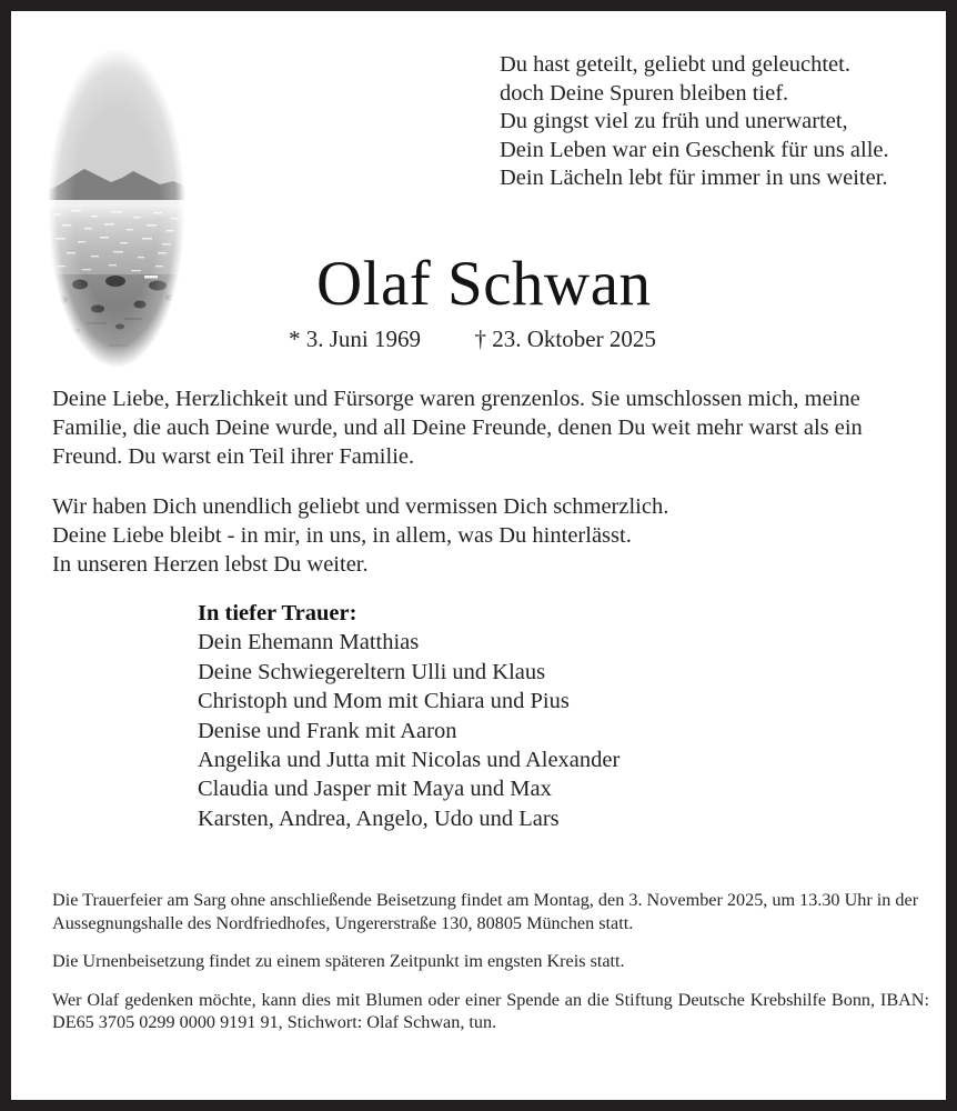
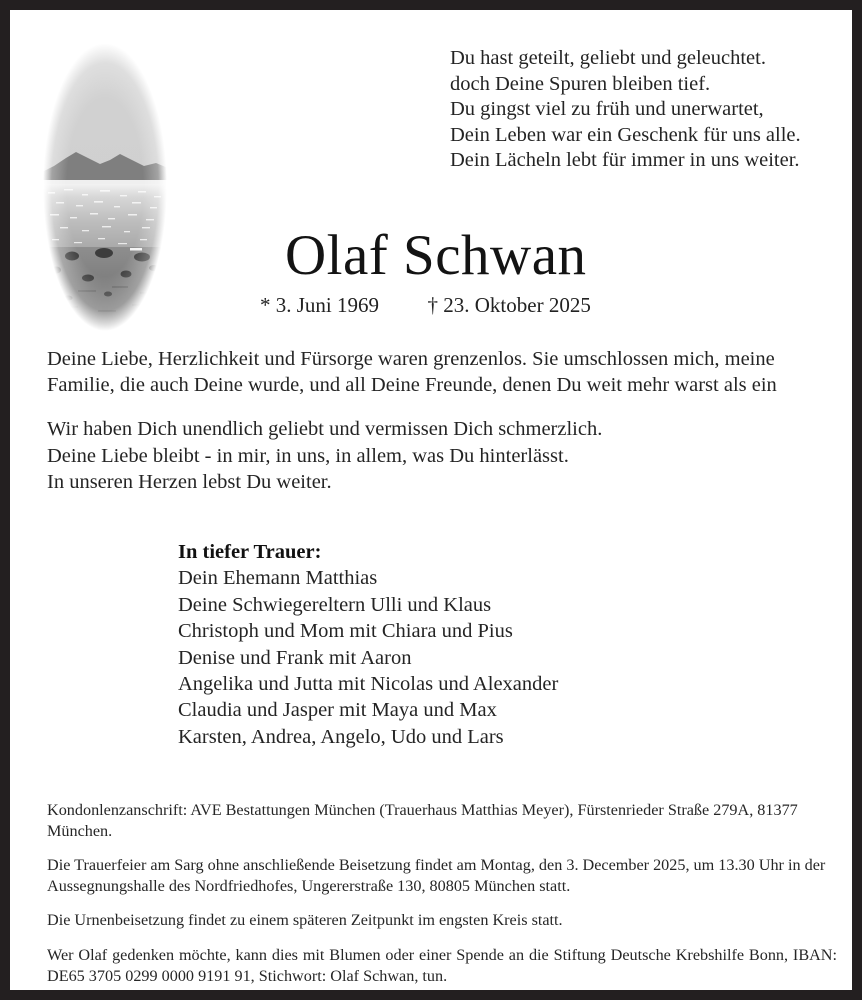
  Du hast geteilt, geliebt und geleuchtet.
  doch Deine Spuren bleiben tief.
  Du gingst viel zu früh und unerwartet,
  Dein Leben war ein Geschenk für uns alle.
  Dein Lächeln lebt für immer in uns weiter.
  Olaf Schwan
  * 3. Juni 1969 † 23. Oktober 2025
  Deine Liebe, Herzlichkeit und Fürsorge waren grenzenlos. Sie umschlossen mich, meine
  Familie, die auch Deine wurde, und all Deine Freunde, denen Du weit mehr warst als ein
- Freund. Du warst ein Teil ihrer Familie.
  Wir haben Dich unendlich geliebt und vermissen Dich schmerzlich.
  Deine Liebe bleibt - in mir, in uns, in allem, was Du hinterlässt.
  In unseren Herzen lebst Du weiter.
  In tiefer Trauer:
  Dein Ehemann Matthias
  Deine Schwiegereltern Ulli und Klaus
  Christoph und Mom mit Chiara und Pius
  Denise und Frank mit Aaron
  Angelika und Jutta mit Nicolas und Alexander
  Claudia und Jasper mit Maya und Max
  Karsten, Andrea, Angelo, Udo und Lars
+ Kondonlenzanschrift: AVE Bestattungen München (Trauerhaus Matthias Meyer), Fürstenrieder Straße 279A, 81377 München.
- Die Trauerfeier am Sarg ohne anschließende Beisetzung findet am Montag, den 3. November 2025, um 13.30 Uhr in der Aussegnungshalle des Nordfriedhofes, Ungererstraße 130, 80805 München statt.
+ Die Trauerfeier am Sarg ohne anschließende Beisetzung findet am Montag, den 3. December 2025, um 13.30 Uhr in der Aussegnungshalle des Nordfriedhofes, Ungererstraße 130, 80805 München statt.
  Die Urnenbeisetzung findet zu einem späteren Zeitpunkt im engsten Kreis statt.
  Wer Olaf gedenken möchte, kann dies mit Blumen oder einer Spende an die Stiftung Deutsche Krebshilfe Bonn, IBAN: DE65 3705 0299 0000 9191 91, Stichwort: Olaf Schwan, tun.
